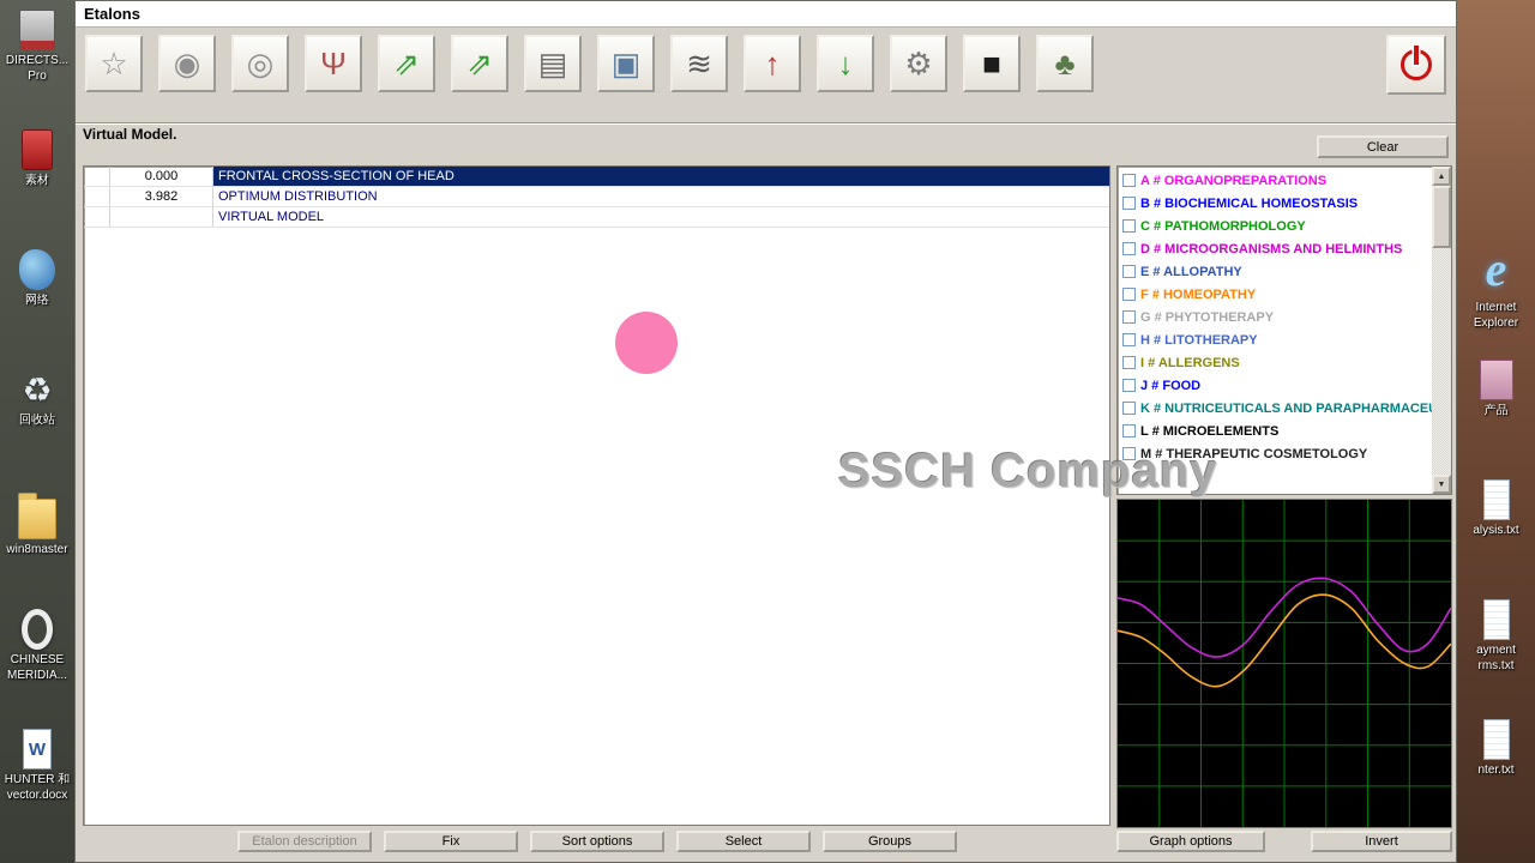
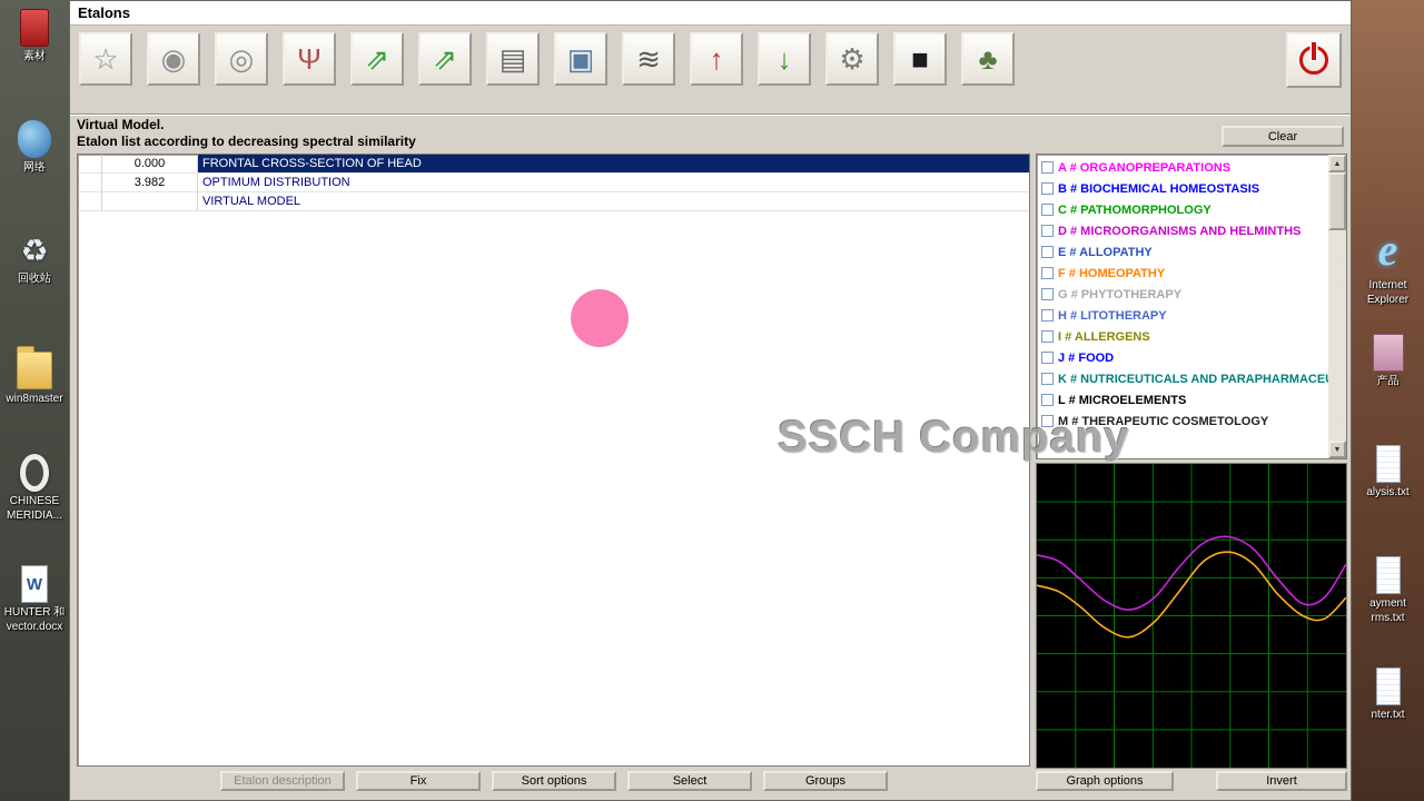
- DIRECTS...
- Pro
  素材
  网络
  ♻
  回收站
  win8master
  CHINESE
  MERIDIA...
  W
  HUNTER 和
  vector.docx
  e
  Internet
  Explorer
  产品
  alysis.txt
  ayment
  rms.txt
  nter.txt
  Etalons
  ☆
  ◉
  ◎
  Ψ
  ⇗
  ⇗
  ▤
  ▣
  ≋
  ↑
  ↓
  ⚙
  ■
  ♣
  Virtual Model.
+ Etalon list according to decreasing spectral similarity
  Clear
  0.000
  FRONTAL CROSS-SECTION OF HEAD
  3.982
  OPTIMUM DISTRIBUTION
  VIRTUAL MODEL
  SSCH Company
  A # ORGANOPREPARATIONS
  B # BIOCHEMICAL HOMEOSTASIS
  C # PATHOMORPHOLOGY
  D # MICROORGANISMS AND HELMINTHS
  E # ALLOPATHY
  F # HOMEOPATHY
  G # PHYTOTHERAPY
  H # LITOTHERAPY
  I # ALLERGENS
  J # FOOD
  K # NUTRICEUTICALS AND PARAPHARMACE
  L # MICROELEMENTS
  M # THERAPEUTIC COSMETOLOGY
  Etalon description
  Fix
  Sort options
  Select
  Groups
  Graph options
  Invert
